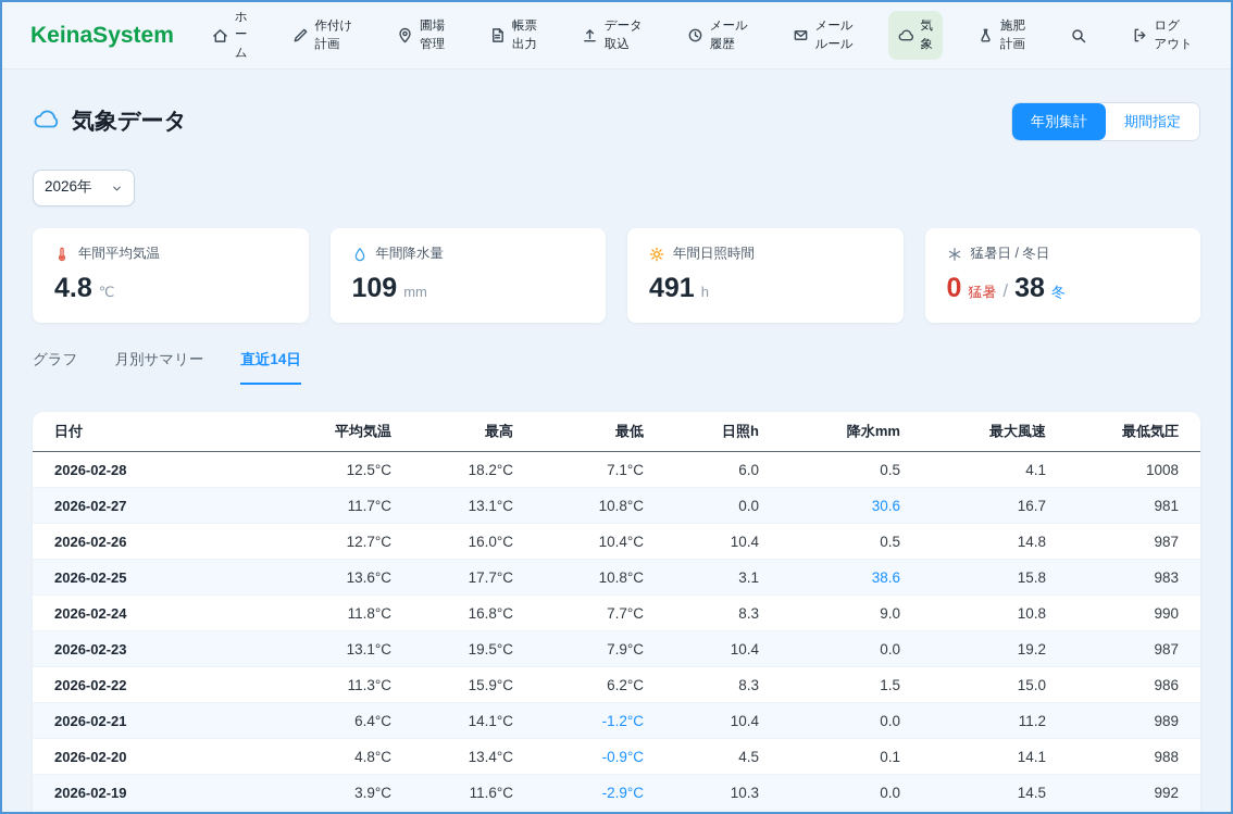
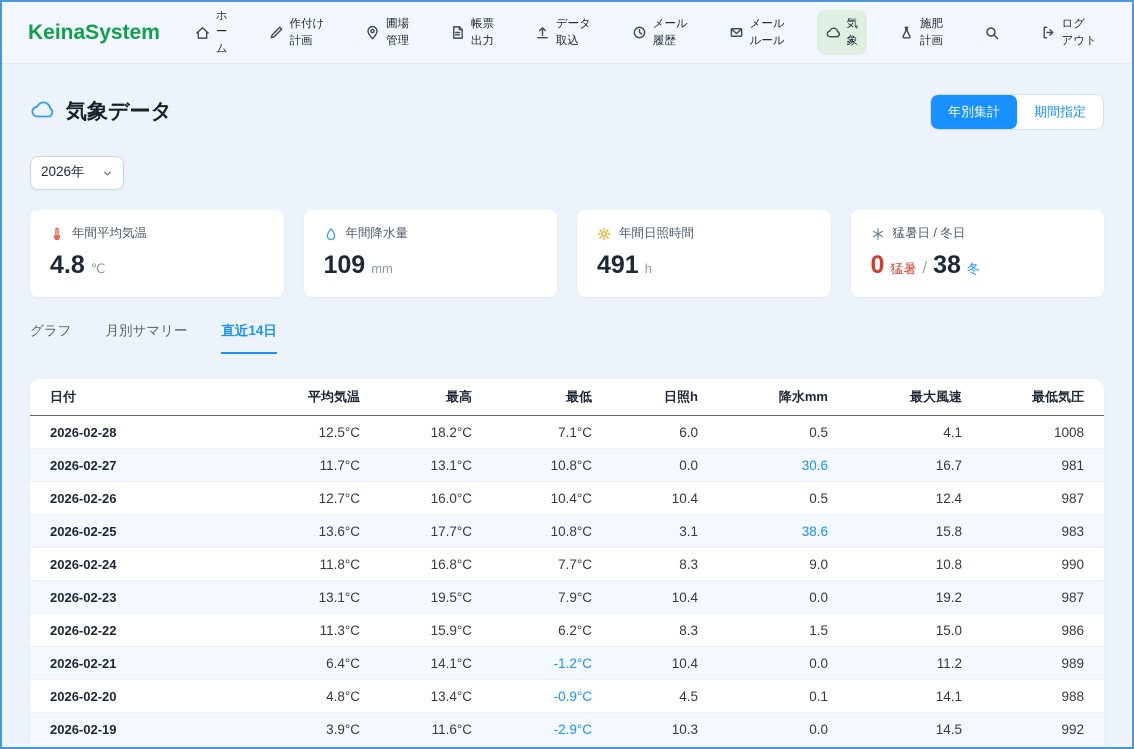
  KeinaSystem
  ホ
  ー
  ム
  作付け
  計画
  圃場
  管理
  帳票
  出力
  データ
  取込
  メール
  履歴
  メール
  ルール
  気
  象
  施肥
  計画
  ログ
  アウト
  気象データ
  年別集計
  期間指定
  2026年
  年間平均気温
  4.8
  ℃
  年間降水量
  109
  mm
  年間日照時間
  491
  h
  猛暑日 / 冬日
  0
  猛暑
  /
  38
  冬
  グラフ
  月別サマリー
  直近14日
  日付
  平均気温
  最高
  最低
  日照h
  降水mm
  最大風速
  最低気圧
  2026-02-28
  12.5°C
  18.2°C
  7.1°C
  6.0
  0.5
  4.1
  1008
  2026-02-27
  11.7°C
  13.1°C
  10.8°C
  0.0
  30.6
  16.7
  981
  2026-02-26
  12.7°C
  16.0°C
  10.4°C
  10.4
  0.5
- 14.8
+ 12.4
  987
  2026-02-25
  13.6°C
  17.7°C
  10.8°C
  3.1
  38.6
  15.8
  983
  2026-02-24
  11.8°C
  16.8°C
  7.7°C
  8.3
  9.0
  10.8
  990
  2026-02-23
  13.1°C
  19.5°C
  7.9°C
  10.4
  0.0
  19.2
  987
  2026-02-22
  11.3°C
  15.9°C
  6.2°C
  8.3
  1.5
  15.0
  986
  2026-02-21
  6.4°C
  14.1°C
  -1.2°C
  10.4
  0.0
  11.2
  989
  2026-02-20
  4.8°C
  13.4°C
  -0.9°C
  4.5
  0.1
  14.1
  988
  2026-02-19
  3.9°C
  11.6°C
  -2.9°C
  10.3
  0.0
  14.5
  992
